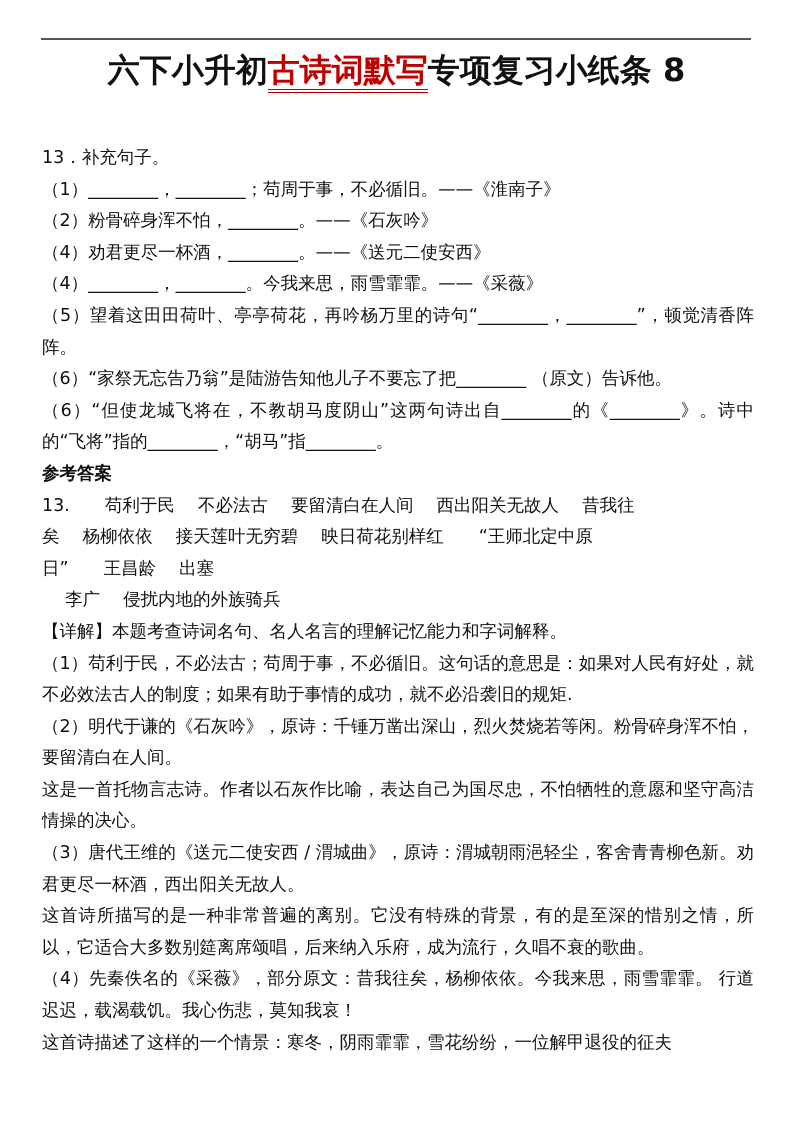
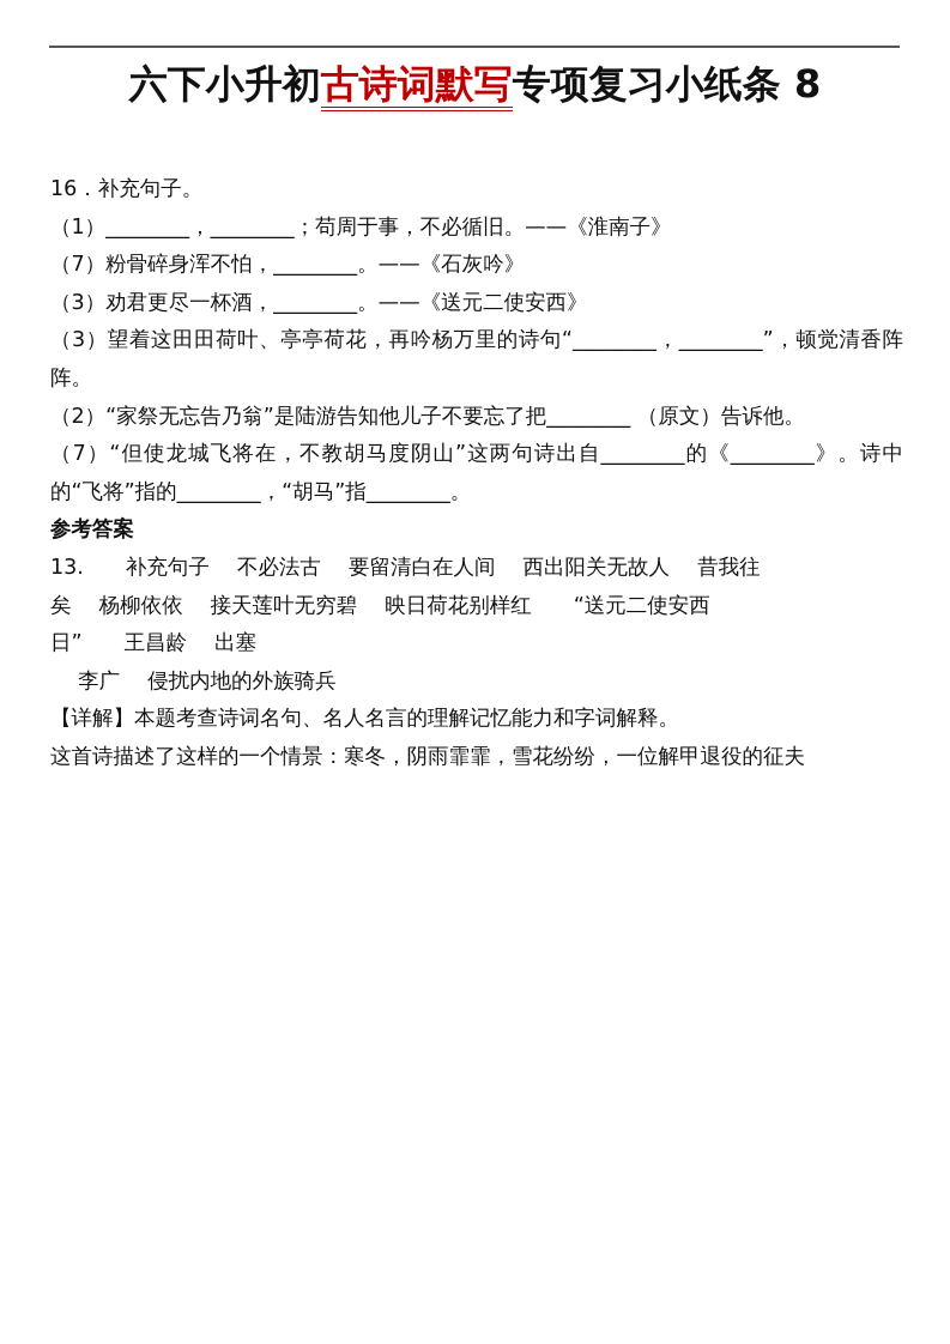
  六下小升初古诗词默写专项复习小纸条 8
- 13．补充句子。
+ 16．补充句子。
  （1）________，________；苟周于事，不必循旧。——《淮南子》
- （2）粉骨碎身浑不怕，________。——《石灰吟》
+ （7）粉骨碎身浑不怕，________。——《石灰吟》
- （4）劝君更尽一杯酒，________。——《送元二使安西》
+ （3）劝君更尽一杯酒，________。——《送元二使安西》
- （4）________，________。今我来思，雨雪霏霏。——《采薇》
- （5）望着这田田荷叶、亭亭荷花，再吟杨万里的诗句“________，________”，顿觉清香阵阵。
+ （3）望着这田田荷叶、亭亭荷花，再吟杨万里的诗句“________，________”，顿觉清香阵阵。
- （6）“家祭无忘告乃翁”是陆游告知他儿子不要忘了把________ （原文）告诉他。
+ （2）“家祭无忘告乃翁”是陆游告知他儿子不要忘了把________ （原文）告诉他。
- （6）“但使龙城飞将在，不教胡马度阴山”这两句诗出自________的《________》。诗中的“飞将”指的________，“胡马”指________。
+ （7）“但使龙城飞将在，不教胡马度阴山”这两句诗出自________的《________》。诗中的“飞将”指的________，“胡马”指________。
  参考答案
- 13. 苟利于民 不必法古 要留清白在人间 西出阳关无故人 昔我往
+ 13. 补充句子 不必法古 要留清白在人间 西出阳关无故人 昔我往
- 矣 杨柳依依 接天莲叶无穷碧 映日荷花别样红 “王师北定中原
+ 矣 杨柳依依 接天莲叶无穷碧 映日荷花别样红 “送元二使安西
  日” 王昌龄 出塞
  李广 侵扰内地的外族骑兵
  【详解】本题考查诗词名句、名人名言的理解记忆能力和字词解释。
- （1）苟利于民，不必法古；苟周于事，不必循旧。这句话的意思是：如果对人民有好处，就不必效法古人的制度；如果有助于事情的成功，就不必沿袭旧的规矩.
- （2）明代于谦的《石灰吟》，原诗：千锤万凿出深山，烈火焚烧若等闲。粉骨碎身浑不怕，要留清白在人间。
- 这是一首托物言志诗。作者以石灰作比喻，表达自己为国尽忠，不怕牺牲的意愿和坚守高洁情操的决心。
- （3）唐代王维的《送元二使安西 / 渭城曲》，原诗：渭城朝雨浥轻尘，客舍青青柳色新。劝君更尽一杯酒，西出阳关无故人。
- 这首诗所描写的是一种非常普遍的离别。它没有特殊的背景，有的是至深的惜别之情，所以，它适合大多数别筵离席颂唱，后来纳入乐府，成为流行，久唱不衰的歌曲。
- （4）先秦佚名的《采薇》，部分原文：昔我往矣，杨柳依依。今我来思，雨雪霏霏。 行道迟迟，载渴载饥。我心伤悲，莫知我哀！
  这首诗描述了这样的一个情景：寒冬，阴雨霏霏，雪花纷纷，一位解甲退役的征夫
